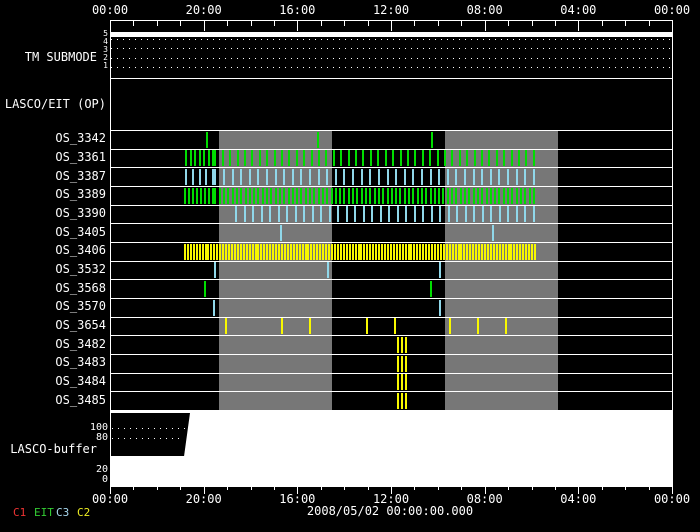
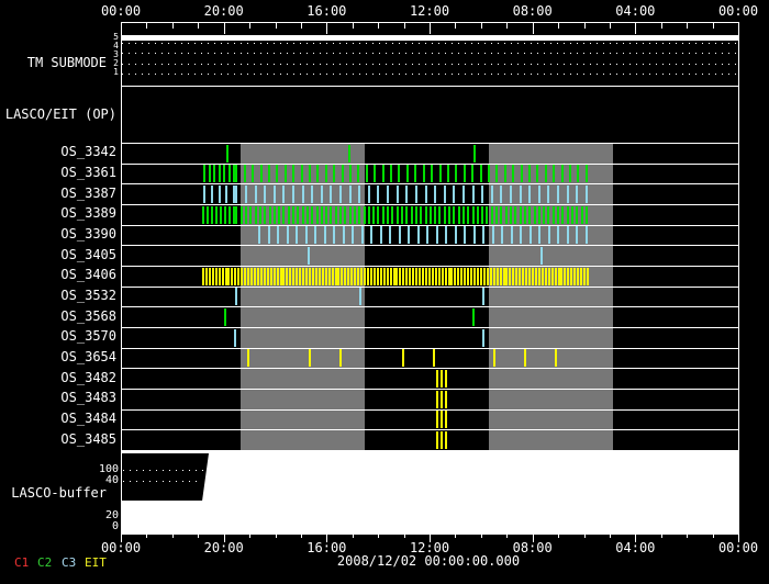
  TM SUBMODE
  5
  4
  3
  2
  1
  LASCO/EIT (OP)
  OS_3342
  OS_3361
  OS_3387
  OS_3389
  OS_3390
  OS_3405
  OS_3406
  OS_3532
  OS_3568
  OS_3570
  OS_3654
  OS_3482
  OS_3483
  OS_3484
  OS_3485
  00:00
  00:00
  20:00
  20:00
  16:00
  16:00
  12:00
  12:00
  08:00
  08:00
  04:00
  04:00
  00:00
  00:00
  LASCO-buffer
  100
- 80
+ 40
  20
  0
  C1
- EIT
+ C2
  C3
- C2
+ EIT
- 2008/05/02 00:00:00.000
+ 2008/12/02 00:00:00.000
